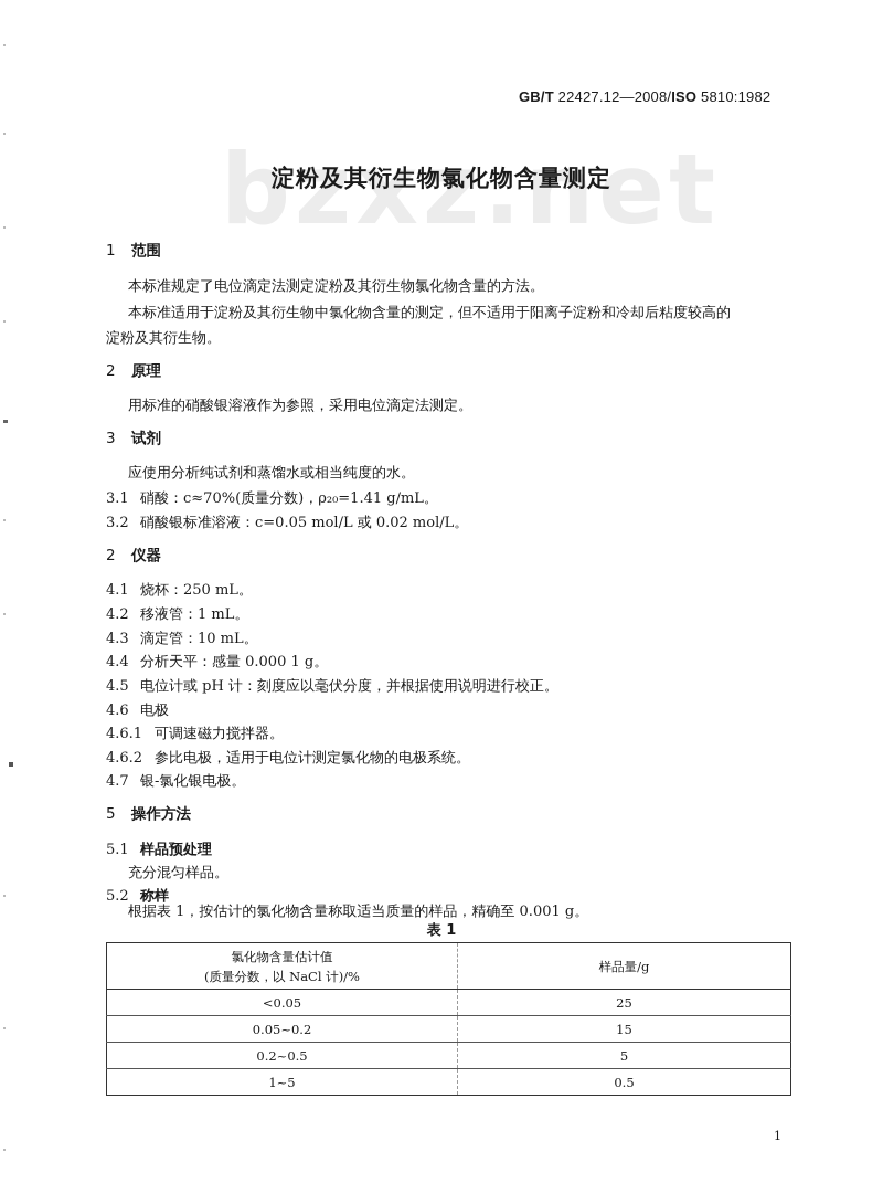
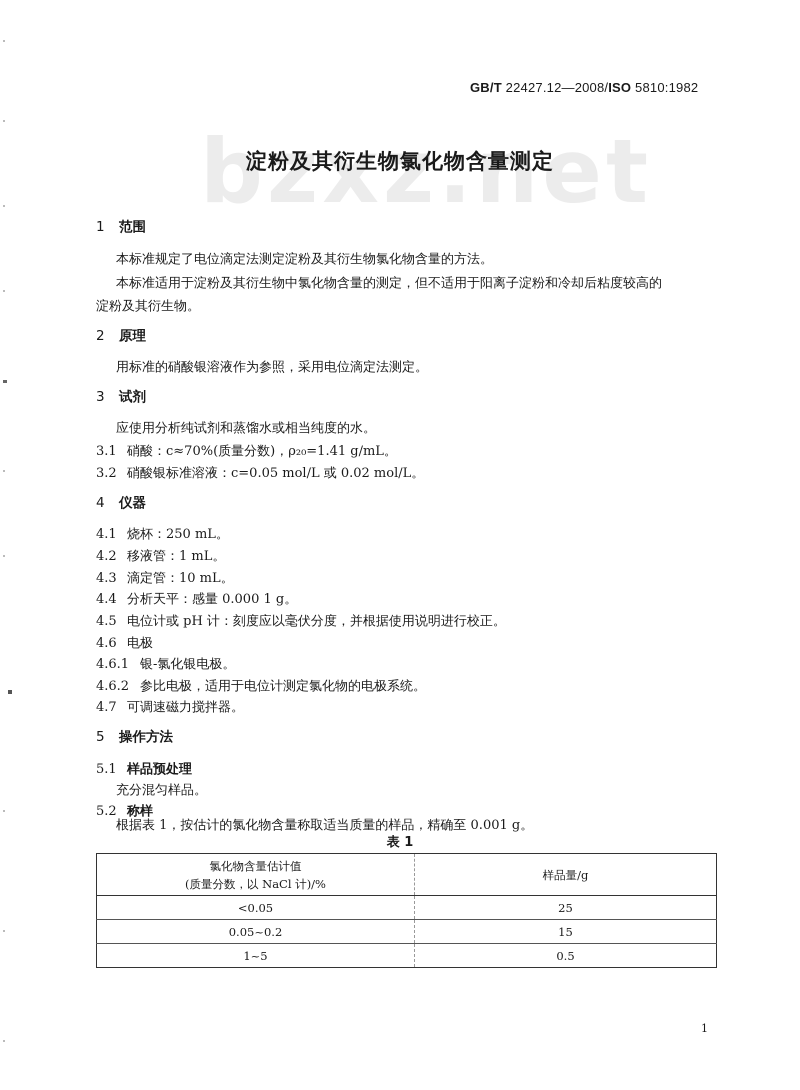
  GB/T 22427.12—2008/ISO 5810:1982
  bzxz.net
  淀粉及其衍生物氯化物含量测定
  1 范围
  本标准规定了电位滴定法测定淀粉及其衍生物氯化物含量的方法。
  本标准适用于淀粉及其衍生物中氯化物含量的测定，但不适用于阳离子淀粉和冷却后粘度较高的
  淀粉及其衍生物。
  2 原理
  用标准的硝酸银溶液作为参照，采用电位滴定法测定。
  3 试剂
  应使用分析纯试剂和蒸馏水或相当纯度的水。
  3.1 硝酸：c≈70%(质量分数)，ρ₂₀=1.41 g/mL。
  3.2 硝酸银标准溶液：c=0.05 mol/L 或 0.02 mol/L。
- 2 仪器
+ 4 仪器
  4.1 烧杯：250 mL。
  4.2 移液管：1 mL。
  4.3 滴定管：10 mL。
  4.4 分析天平：感量 0.000 1 g。
  4.5 电位计或 pH 计：刻度应以毫伏分度，并根据使用说明进行校正。
  4.6 电极
- 4.6.1 可调速磁力搅拌器。
+ 4.6.1 银-氯化银电极。
  4.6.2 参比电极，适用于电位计测定氯化物的电极系统。
- 4.7 银-氯化银电极。
+ 4.7 可调速磁力搅拌器。
  5 操作方法
  5.1 样品预处理
  充分混匀样品。
  5.2 称样
  根据表 1，按估计的氯化物含量称取适当质量的样品，精确至 0.001 g。
  表 1
  氯化物含量估计值 (质量分数，以 NaCl 计)/%	样品量/g
  <0.05	25
  0.05~0.2	15
- 0.2~0.5	5
  1~5	0.5
  1
